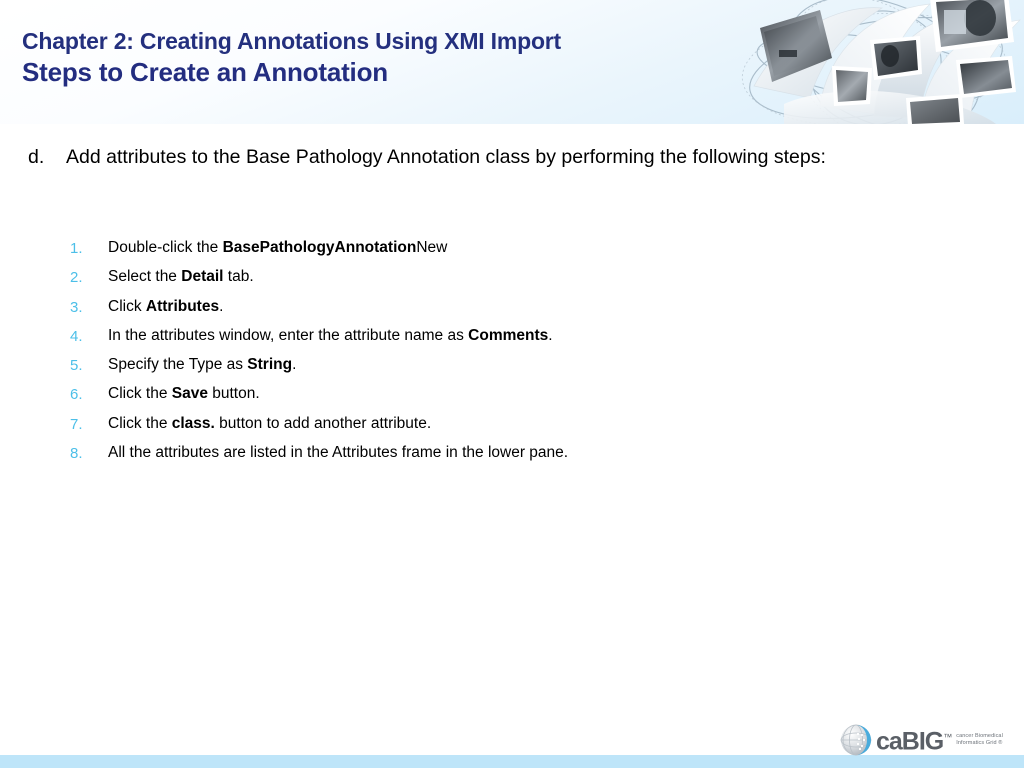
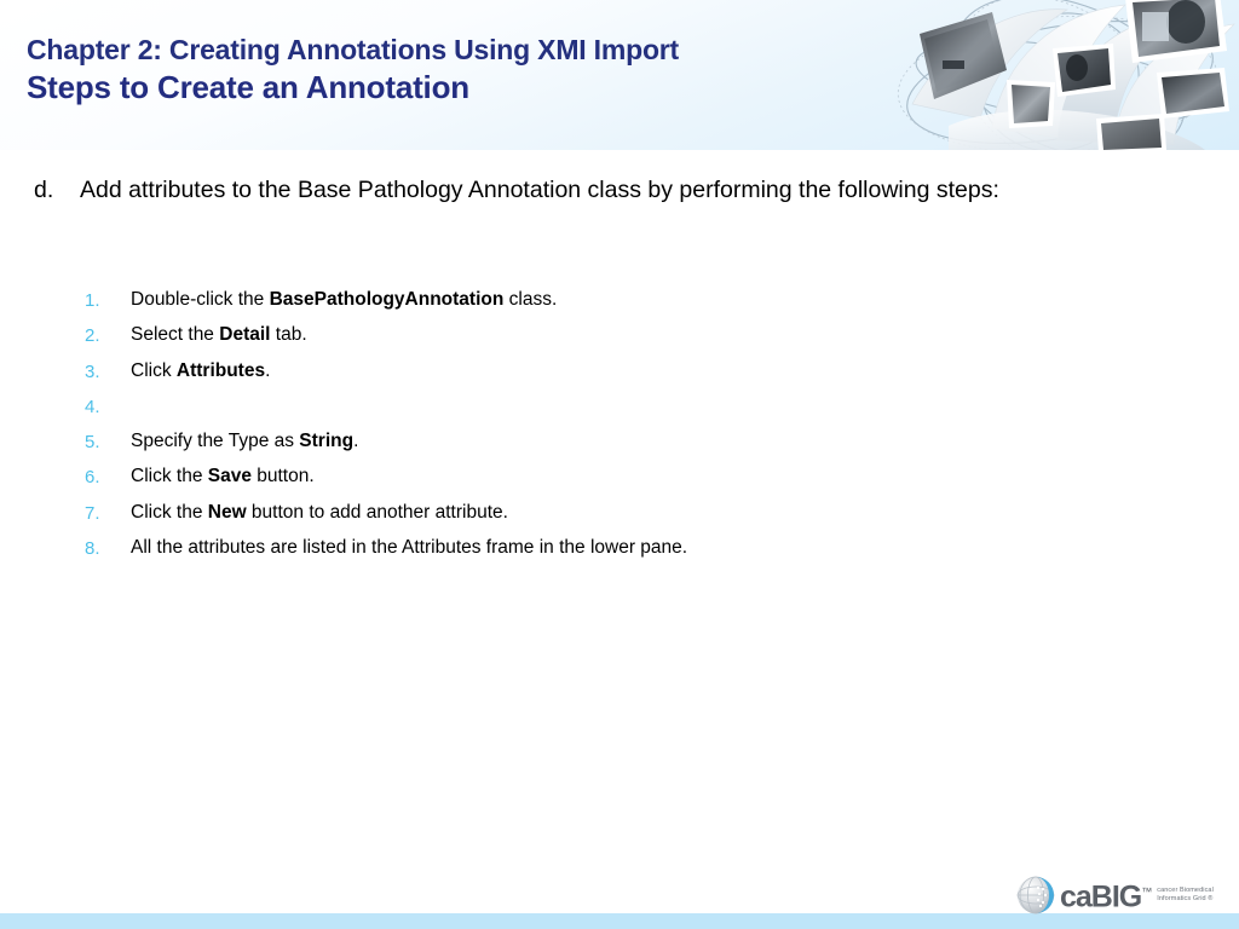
  Chapter 2: Creating Annotations Using XMI Import
  Steps to Create an Annotation
  d.
  Add attributes to the Base Pathology Annotation class by performing the following steps:
  1.
- Double-click the BasePathologyAnnotationNew
+ Double-click the BasePathologyAnnotation class.
  2.
  Select the Detail tab.
  3.
  Click Attributes.
  4.
- In the attributes window, enter the attribute name as Comments.
  5.
  Specify the Type as String.
  6.
  Click the Save button.
  7.
- Click the class. button to add another attribute.
+ Click the New button to add another attribute.
  8.
  All the attributes are listed in the Attributes frame in the lower pane.
  caBIG™
